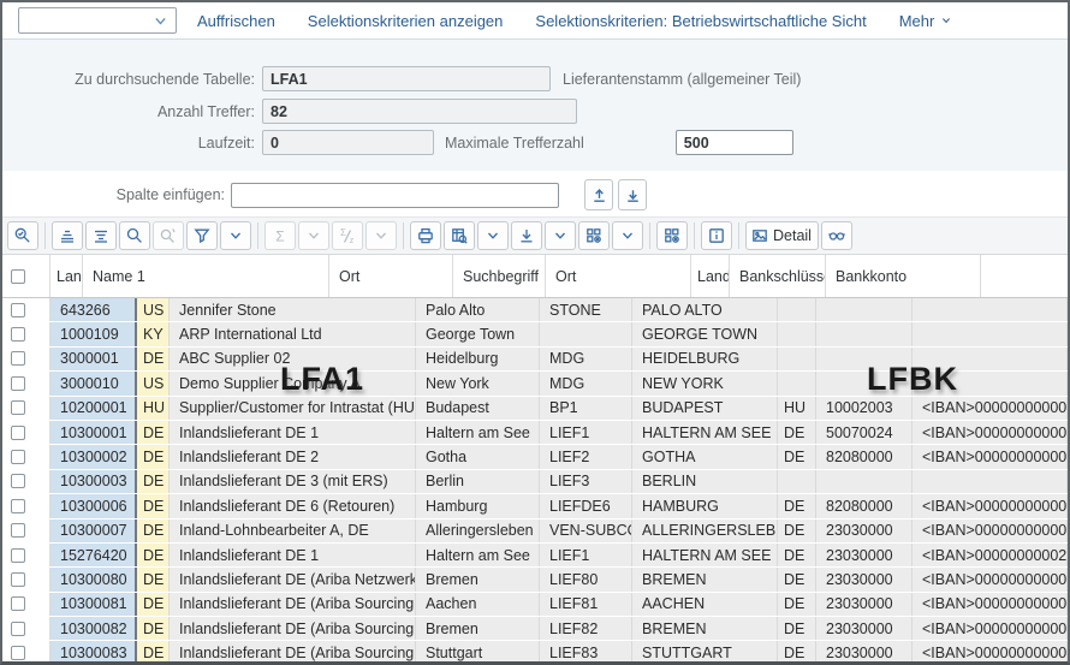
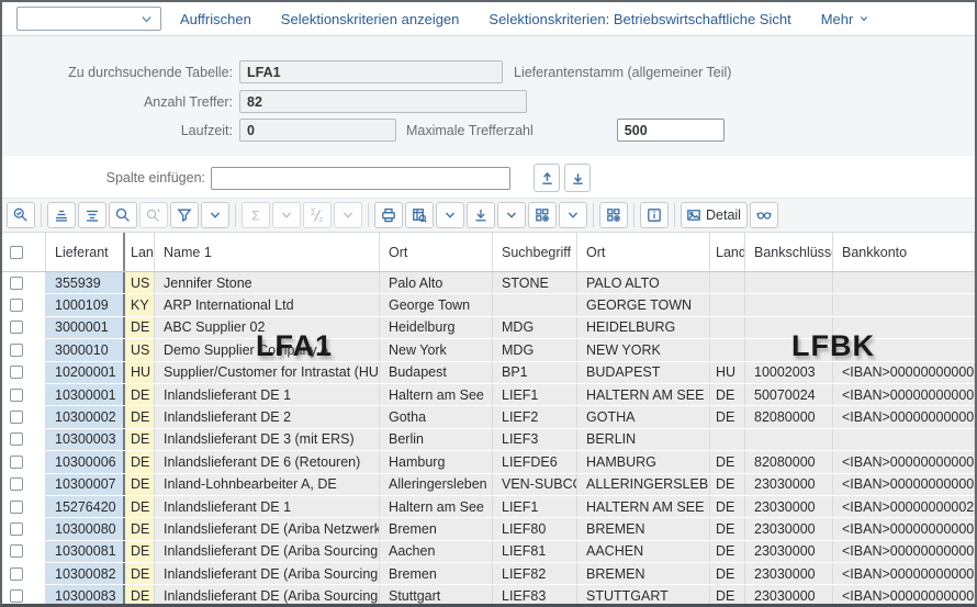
  Auffrischen
  Selektionskriterien anzeigen
  Selektionskriterien: Betriebswirtschaftliche Sicht
  Mehr
  Zu durchsuchende Tabelle:
  LFA1
  Lieferantenstamm (allgemeiner Teil)
  Anzahl Treffer:
  82
  Laufzeit:
  0
  Maximale Trefferzahl
  500
  Spalte einfügen:
  Σ
  Σ
  Detail
+ Lieferant
  Lan
  Name 1
  Ort
  Suchbegriff
  Ort
  Land
  Bankschlüss
  Bankkonto
- 643266
+ 355939
  US
  Jennifer Stone
  Palo Alto
  STONE
  PALO ALTO
  1000109
  KY
  ARP International Ltd
  George Town
  GEORGE TOWN
  3000001
  DE
  ABC Supplier 02
  Heidelburg
  MDG
  HEIDELBURG
  3000010
  US
  Demo Supplier Company A
  New York
  MDG
  NEW YORK
  10200001
  HU
  Supplier/Customer for Intrastat (HU
  Budapest
  BP1
  BUDAPEST
  HU
  10002003
  <IBAN>00000000000
  10300001
  DE
  Inlandslieferant DE 1
  Haltern am See
  LIEF1
  HALTERN AM SEE
  DE
  50070024
  <IBAN>00000000000
  10300002
  DE
  Inlandslieferant DE 2
  Gotha
  LIEF2
  GOTHA
  DE
  82080000
  <IBAN>00000000000
  10300003
  DE
  Inlandslieferant DE 3 (mit ERS)
  Berlin
  LIEF3
  BERLIN
  10300006
  DE
  Inlandslieferant DE 6 (Retouren)
  Hamburg
  LIEFDE6
  HAMBURG
  DE
  82080000
  <IBAN>00000000000
  10300007
  DE
  Inland-Lohnbearbeiter A, DE
  Alleringersleben
  VEN-SUBC
  ALLERINGERSLEB
  DE
  23030000
  <IBAN>00000000000
  15276420
  DE
  Inlandslieferant DE 1
  Haltern am See
  LIEF1
  HALTERN AM SEE
  DE
  23030000
  <IBAN>00000000002
  10300080
  DE
  Inlandslieferant DE (Ariba Netzwerk
  Bremen
  LIEF80
  BREMEN
  DE
  23030000
  <IBAN>00000000000
  10300081
  DE
  Inlandslieferant DE (Ariba Sourcing
  Aachen
  LIEF81
  AACHEN
  DE
  23030000
  <IBAN>00000000000
  10300082
  DE
  Inlandslieferant DE (Ariba Sourcing
  Bremen
  LIEF82
  BREMEN
  DE
  23030000
  <IBAN>00000000000
  10300083
  DE
  Inlandslieferant DE (Ariba Sourcing
  Stuttgart
  LIEF83
  STUTTGART
  DE
  23030000
  <IBAN>00000000000
  LFA1
  LFBK
